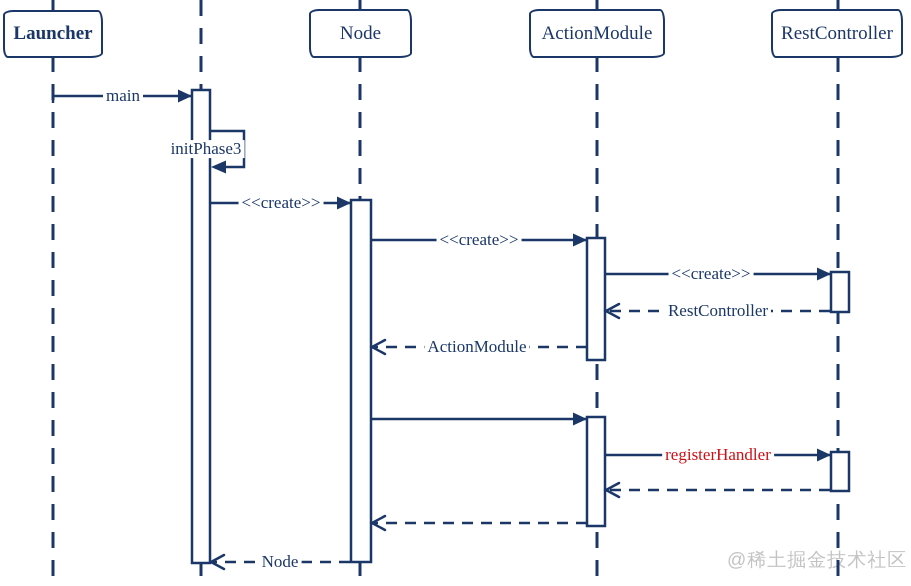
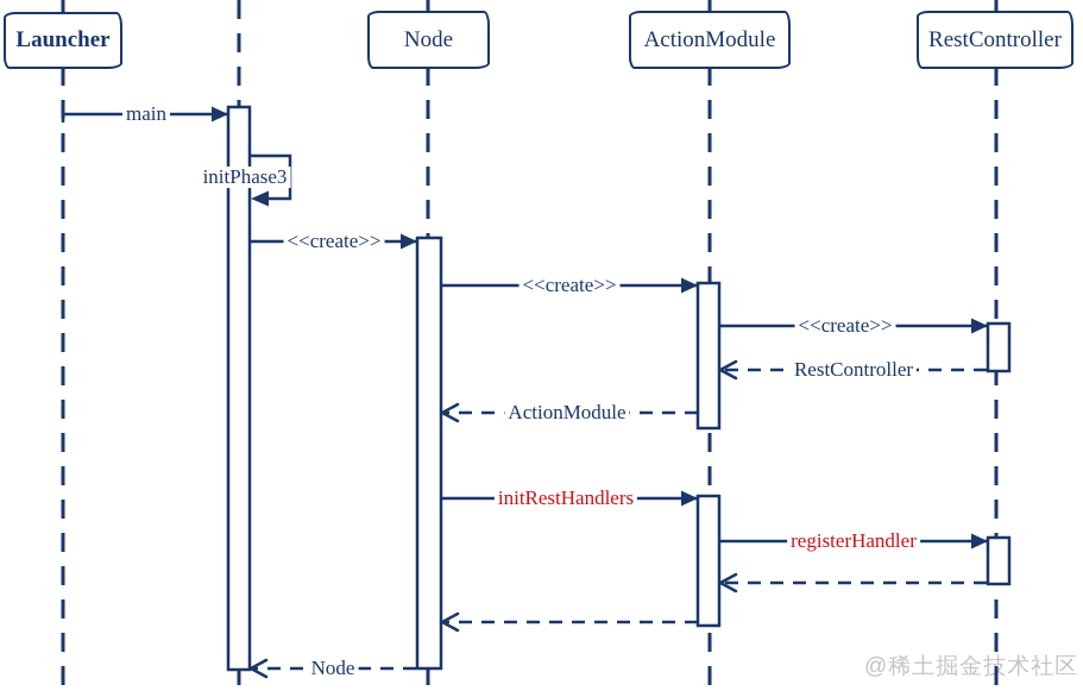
  @稀土掘金术社区
  Launcher
  Node
  ActionModule
  RestController
  main
  initPhase3
  <<create>>
  <<create>>
  <<create>>
  RestController
  ActionModule
+ initRestHandlers
  registerHandler
  Node
